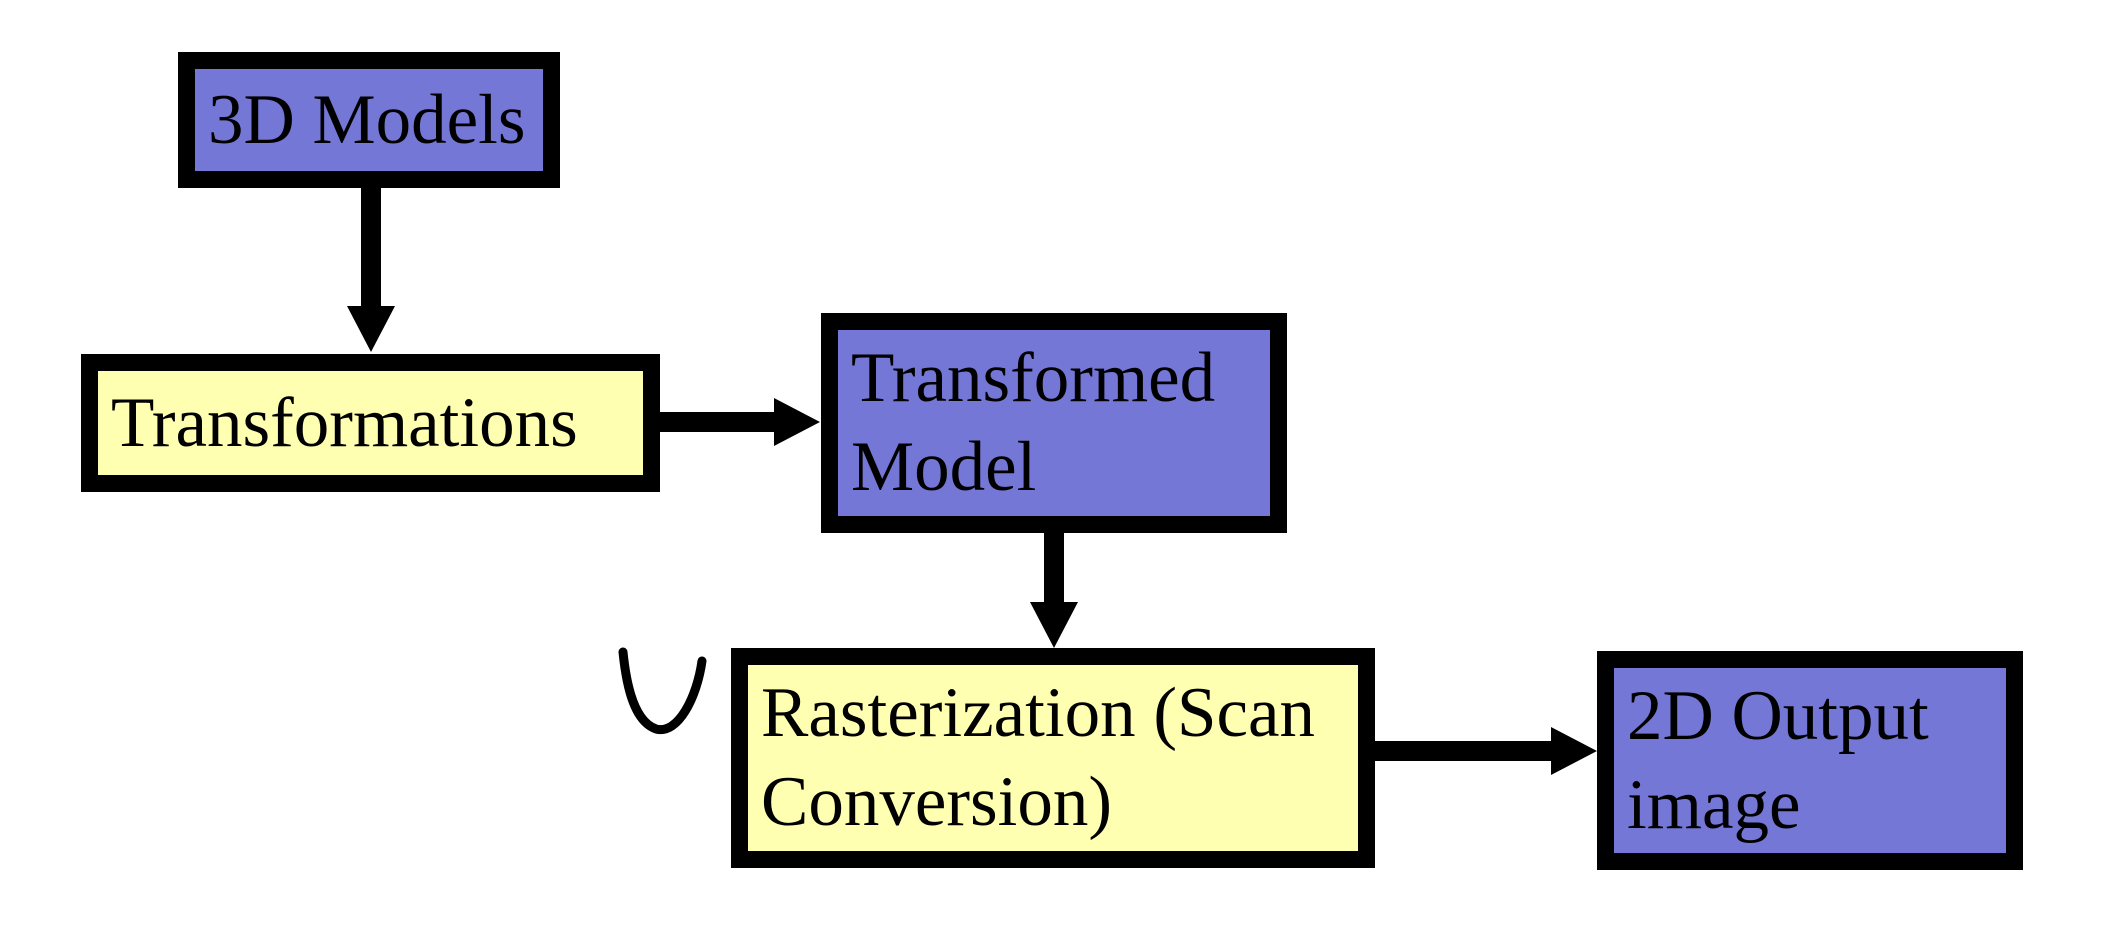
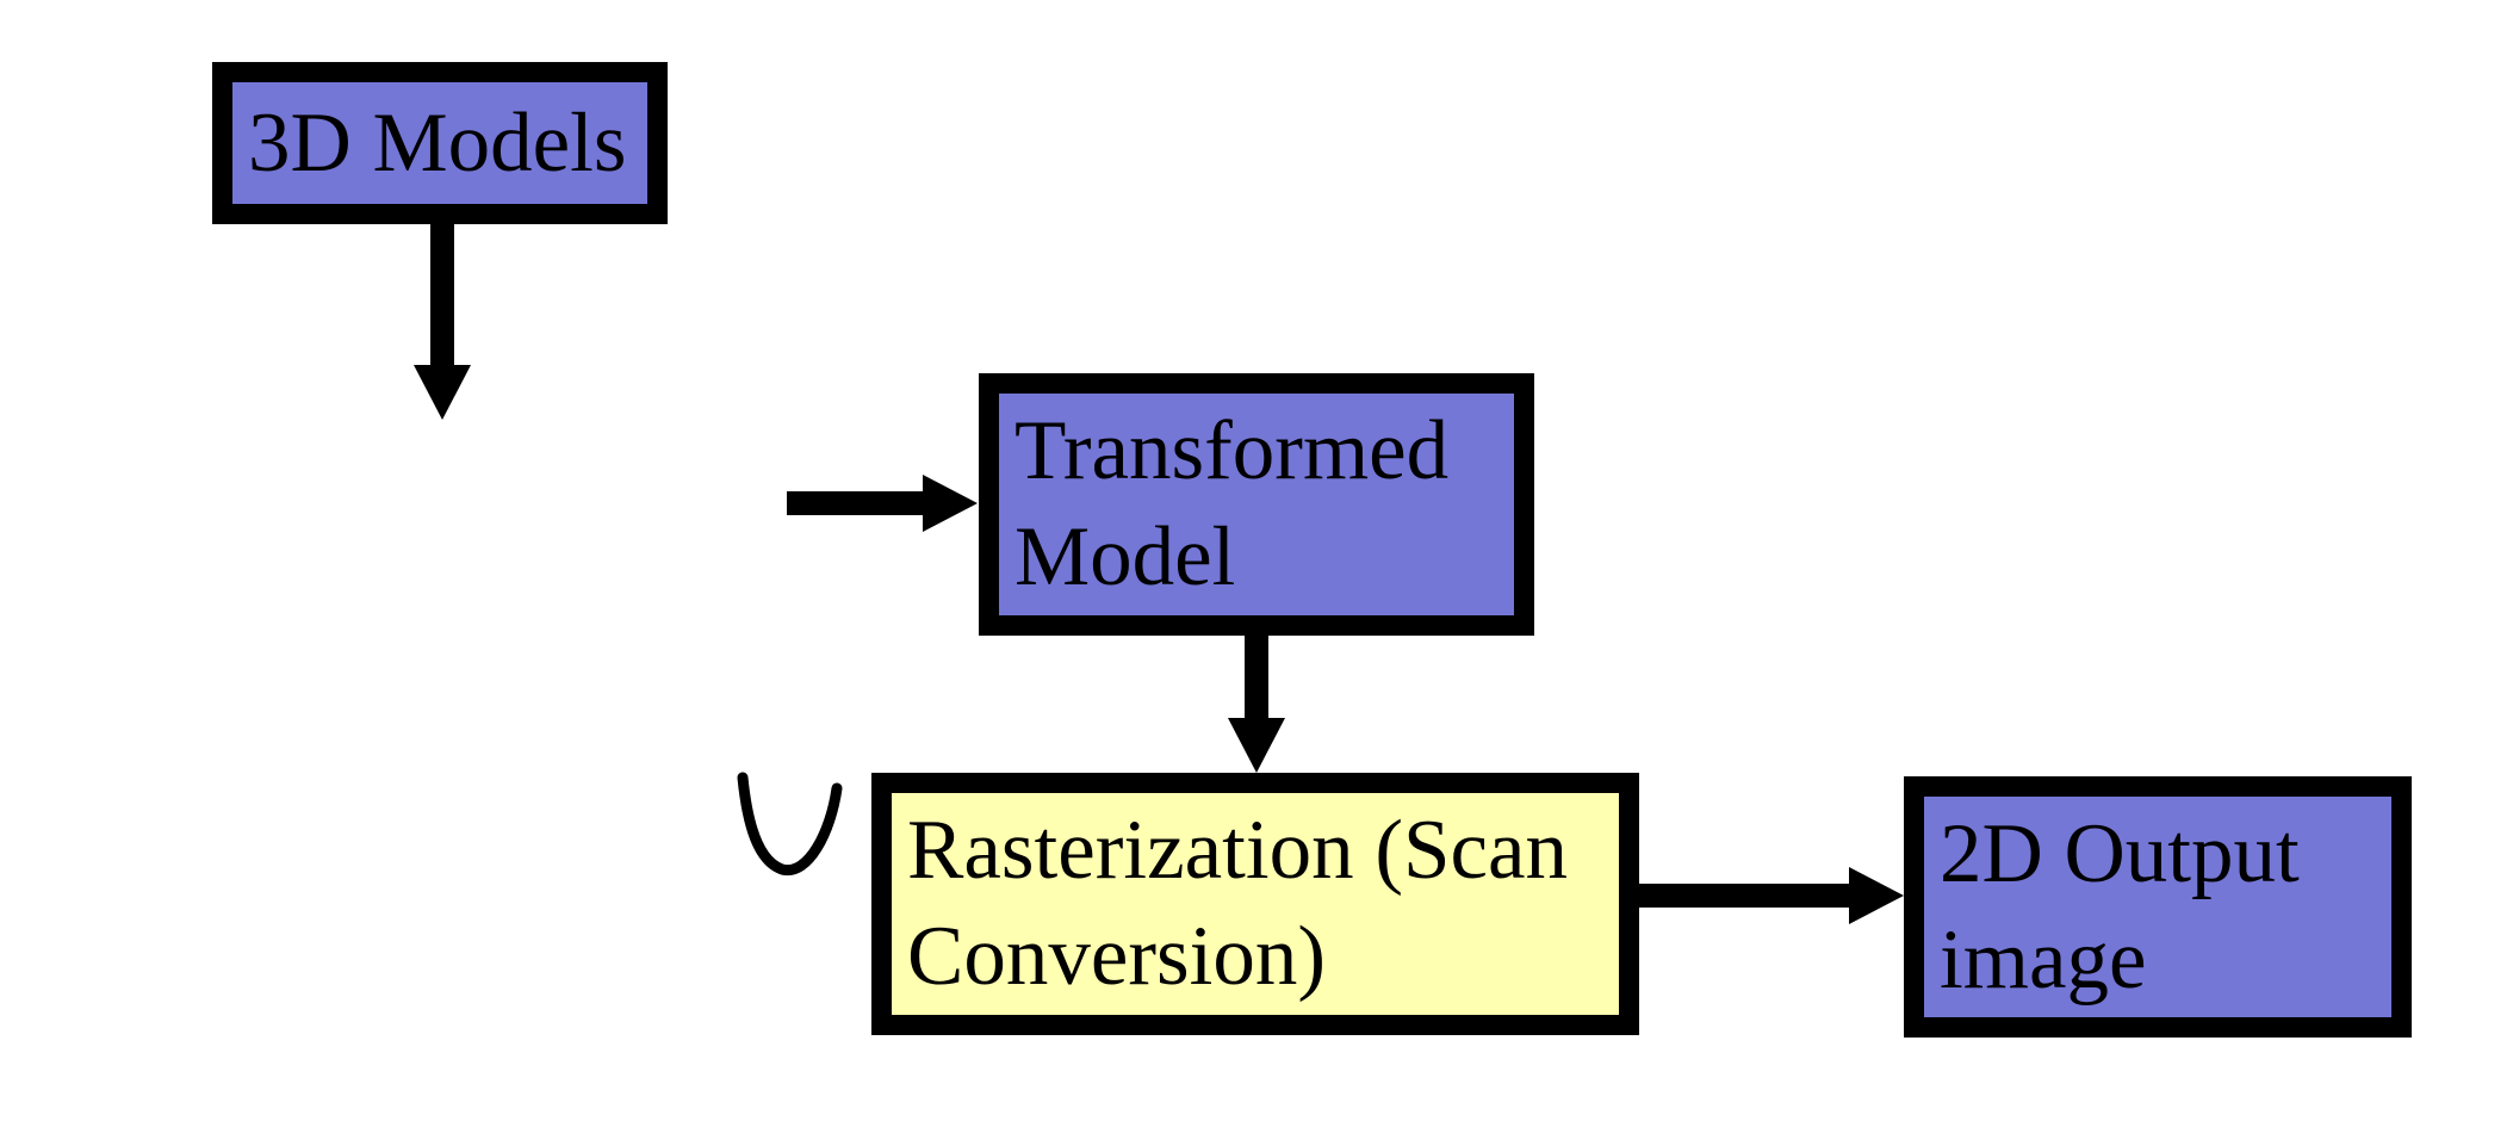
  3D Models
- Transformations
  Transformed
  Model
  Rasterization (Scan
  Conversion)
  2D Output
  image
